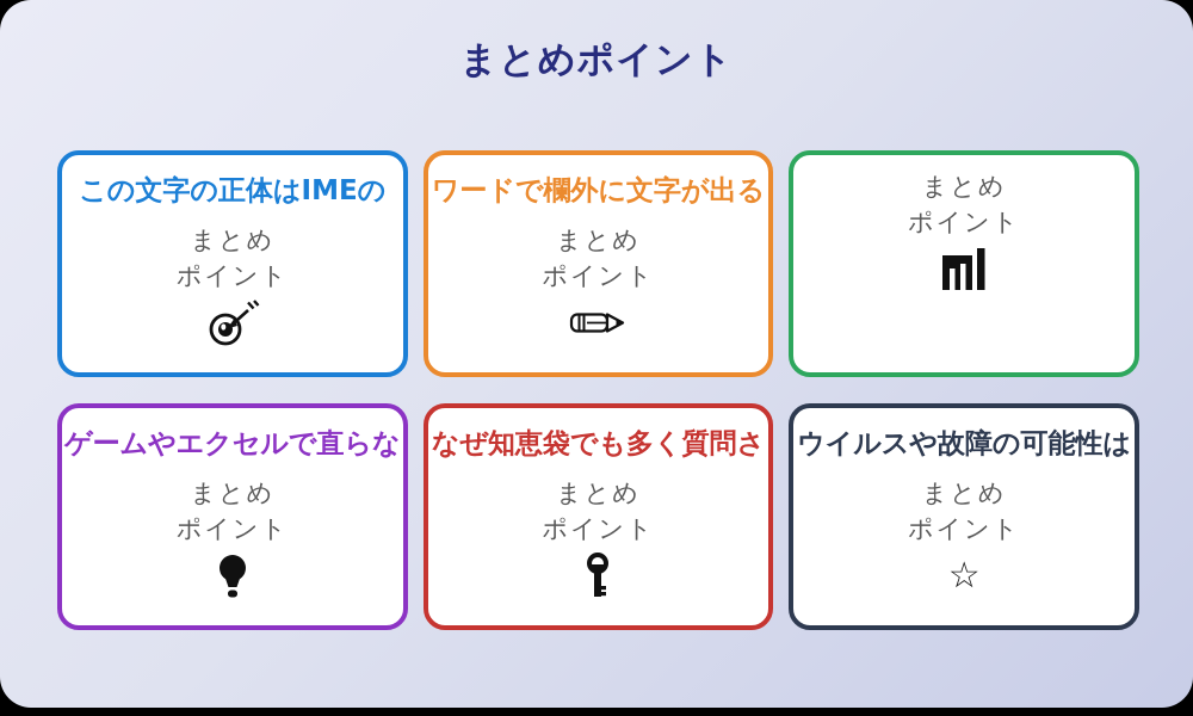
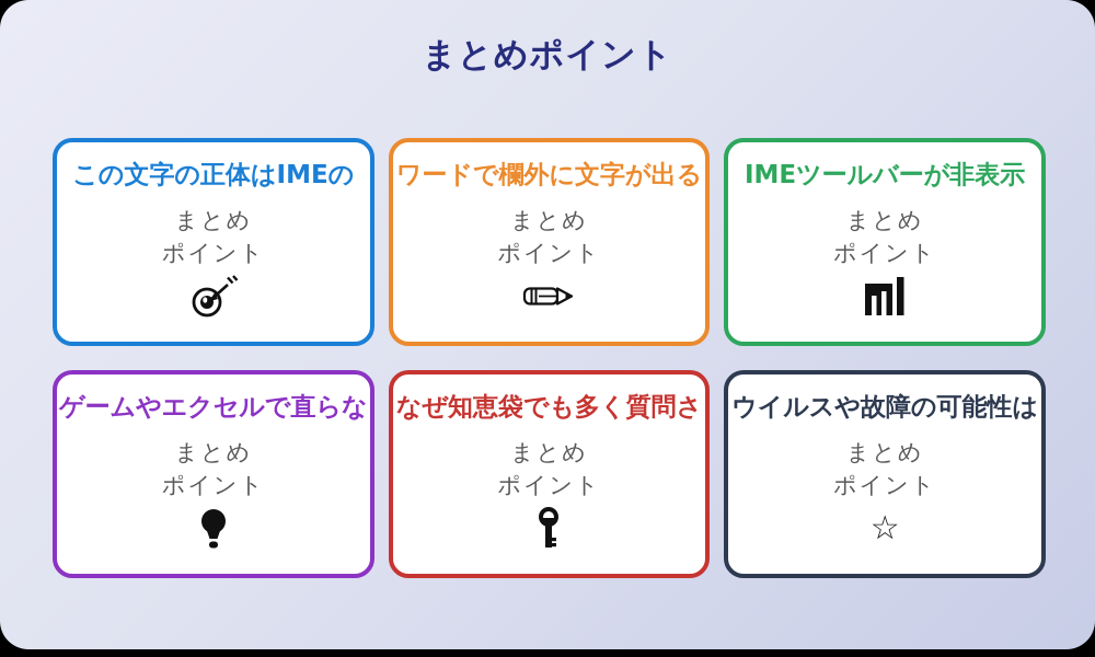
  まとめポイント
  この文字の正体はIMEの
  まとめ
  ポイント
  ワードで欄外に文字が出る
  まとめ
  ポイント
+ IMEツールバーが非表示
  まとめ
  ポイント
  ゲームやエクセルで直らな
  まとめ
  ポイント
  なぜ知恵袋でも多く質問さ
  まとめ
  ポイント
  ウイルスや故障の可能性は
  まとめ
  ポイント
  ☆
